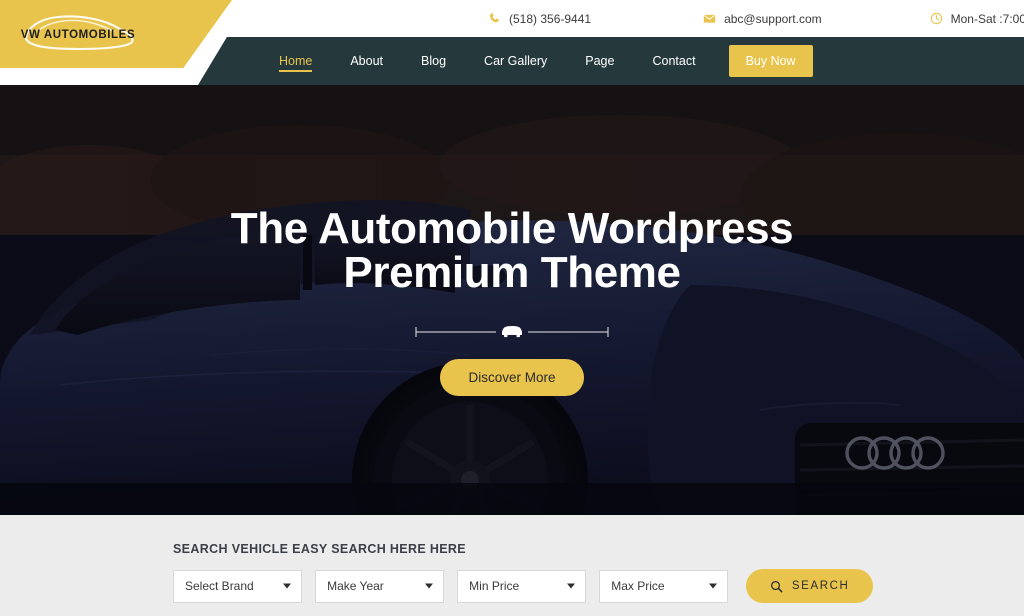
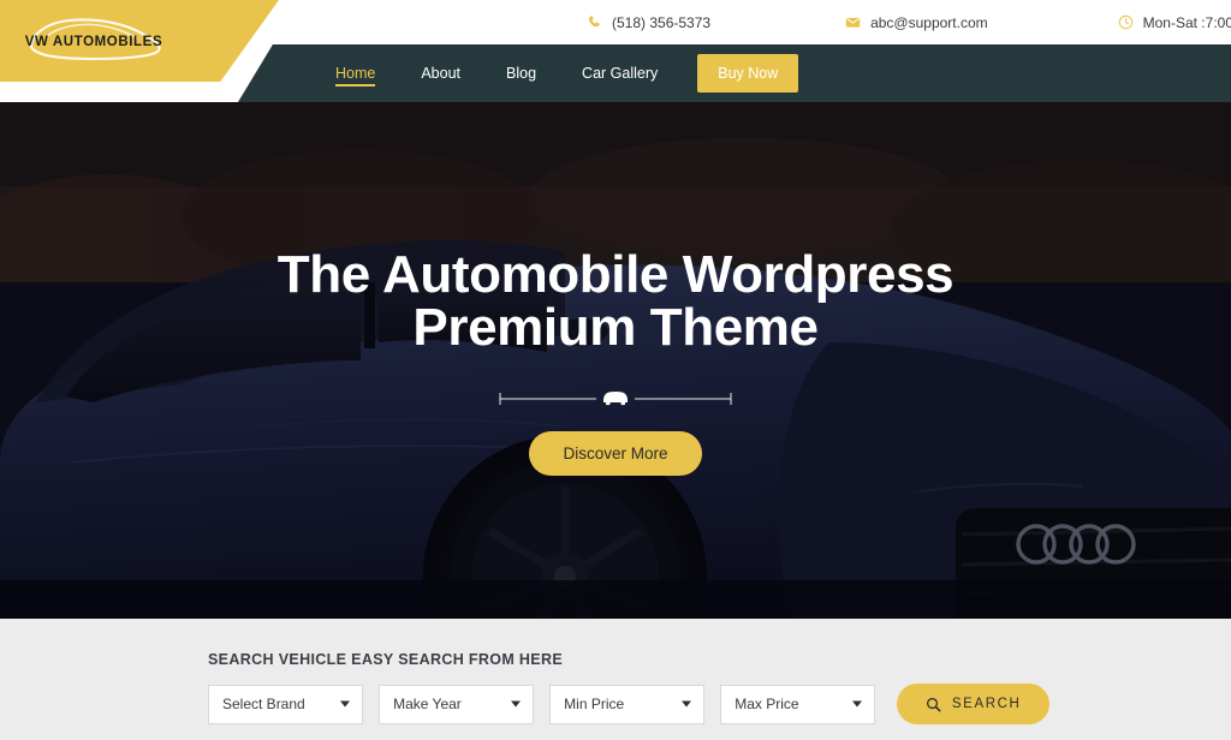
- (518) 356-9441
+ (518) 356-5373
  abc@support.com
  VW AUTOMOBILES
  Home
  About
  Blog
  Car Gallery
- Page
- Contact
  Buy Now
  The Automobile Wordpress Premium Theme
  Discover More
- SEARCH VEHICLE EASY SEARCH HERE HERE
+ SEARCH VEHICLE EASY SEARCH FROM HERE
  Select Brand
  Make Year
  Min Price
  Max Price
  SEARCH
